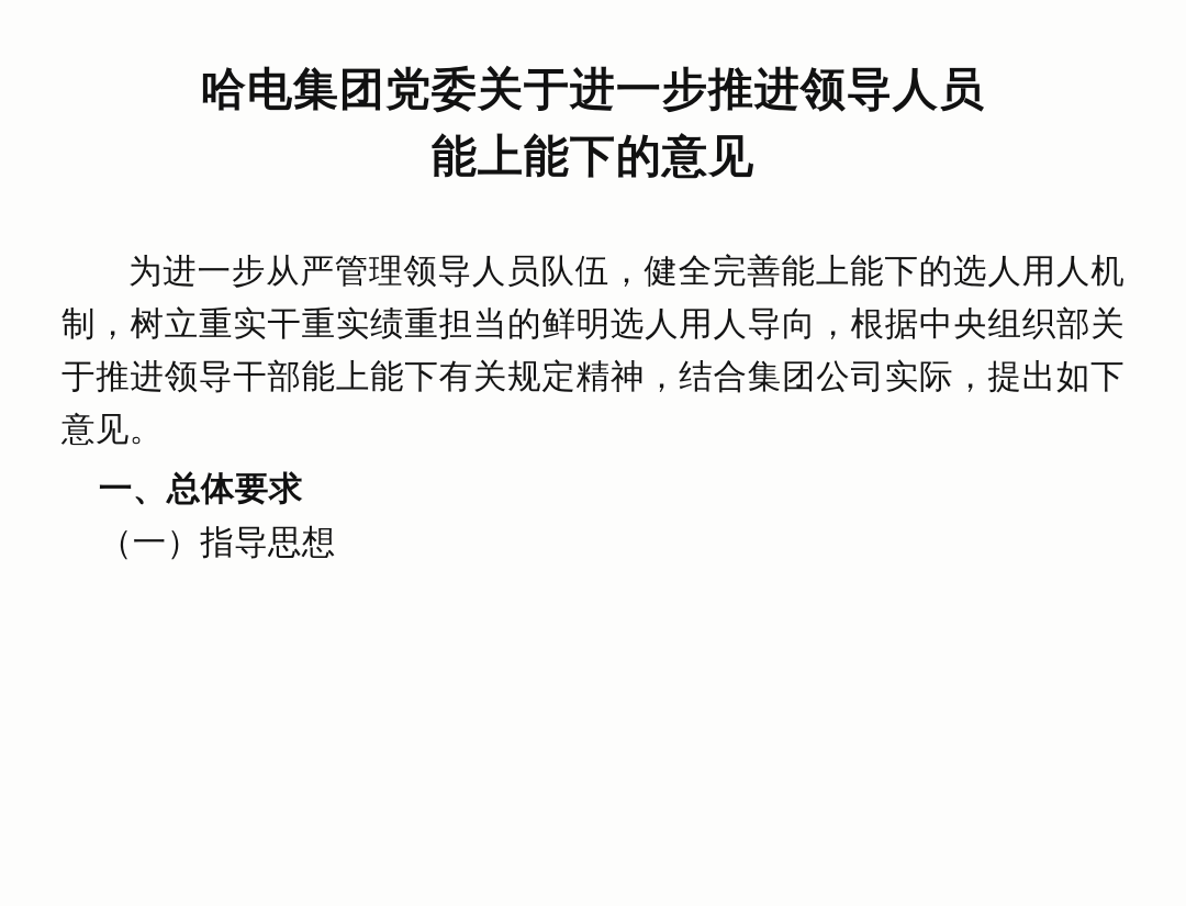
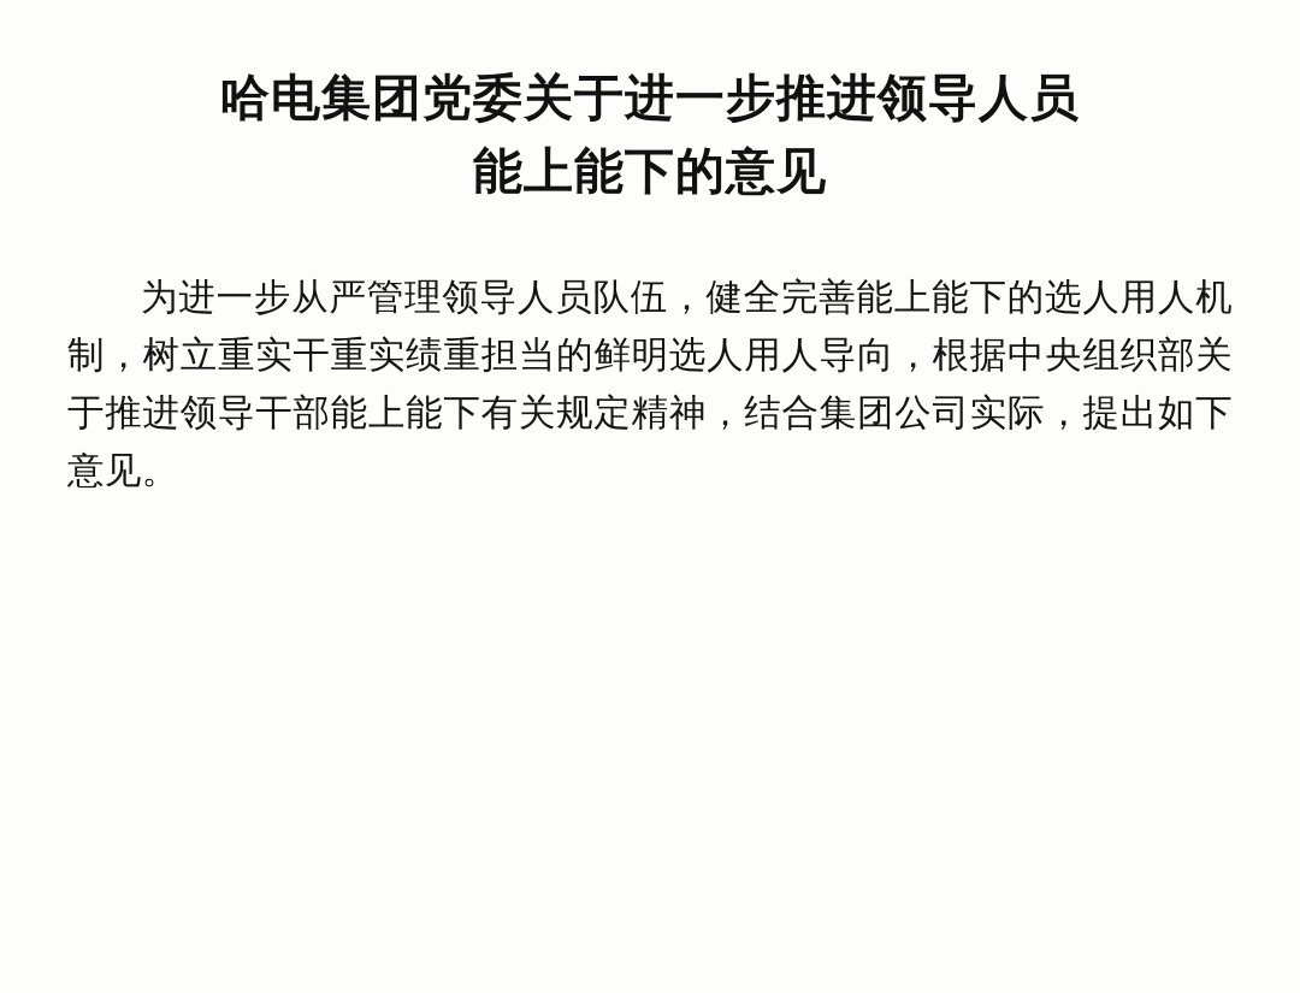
  哈电集团党委关于进一步推进领导人员
  能上能下的意见
  为进一步从严管理领导人员队伍，健全完善能上能下的选人用人机制，树立重实干重实绩重担当的鲜明选人用人导向，根据中央组织部关于推进领导干部能上能下有关规定精神，结合集团公司实际，提出如下意见。
- 一、总体要求
- （一）指导思想
